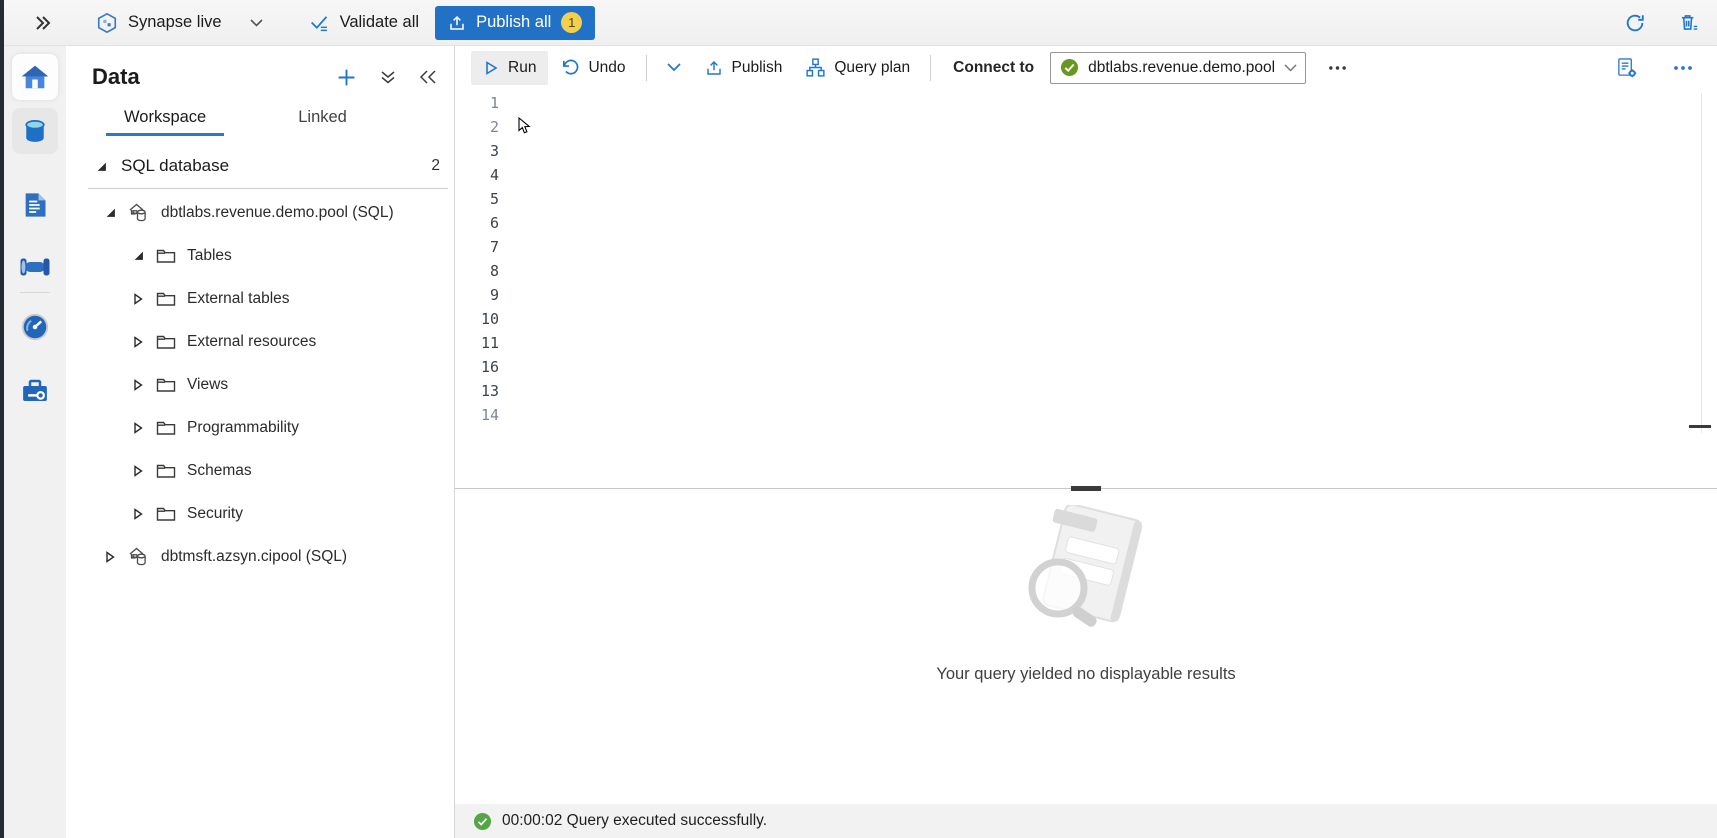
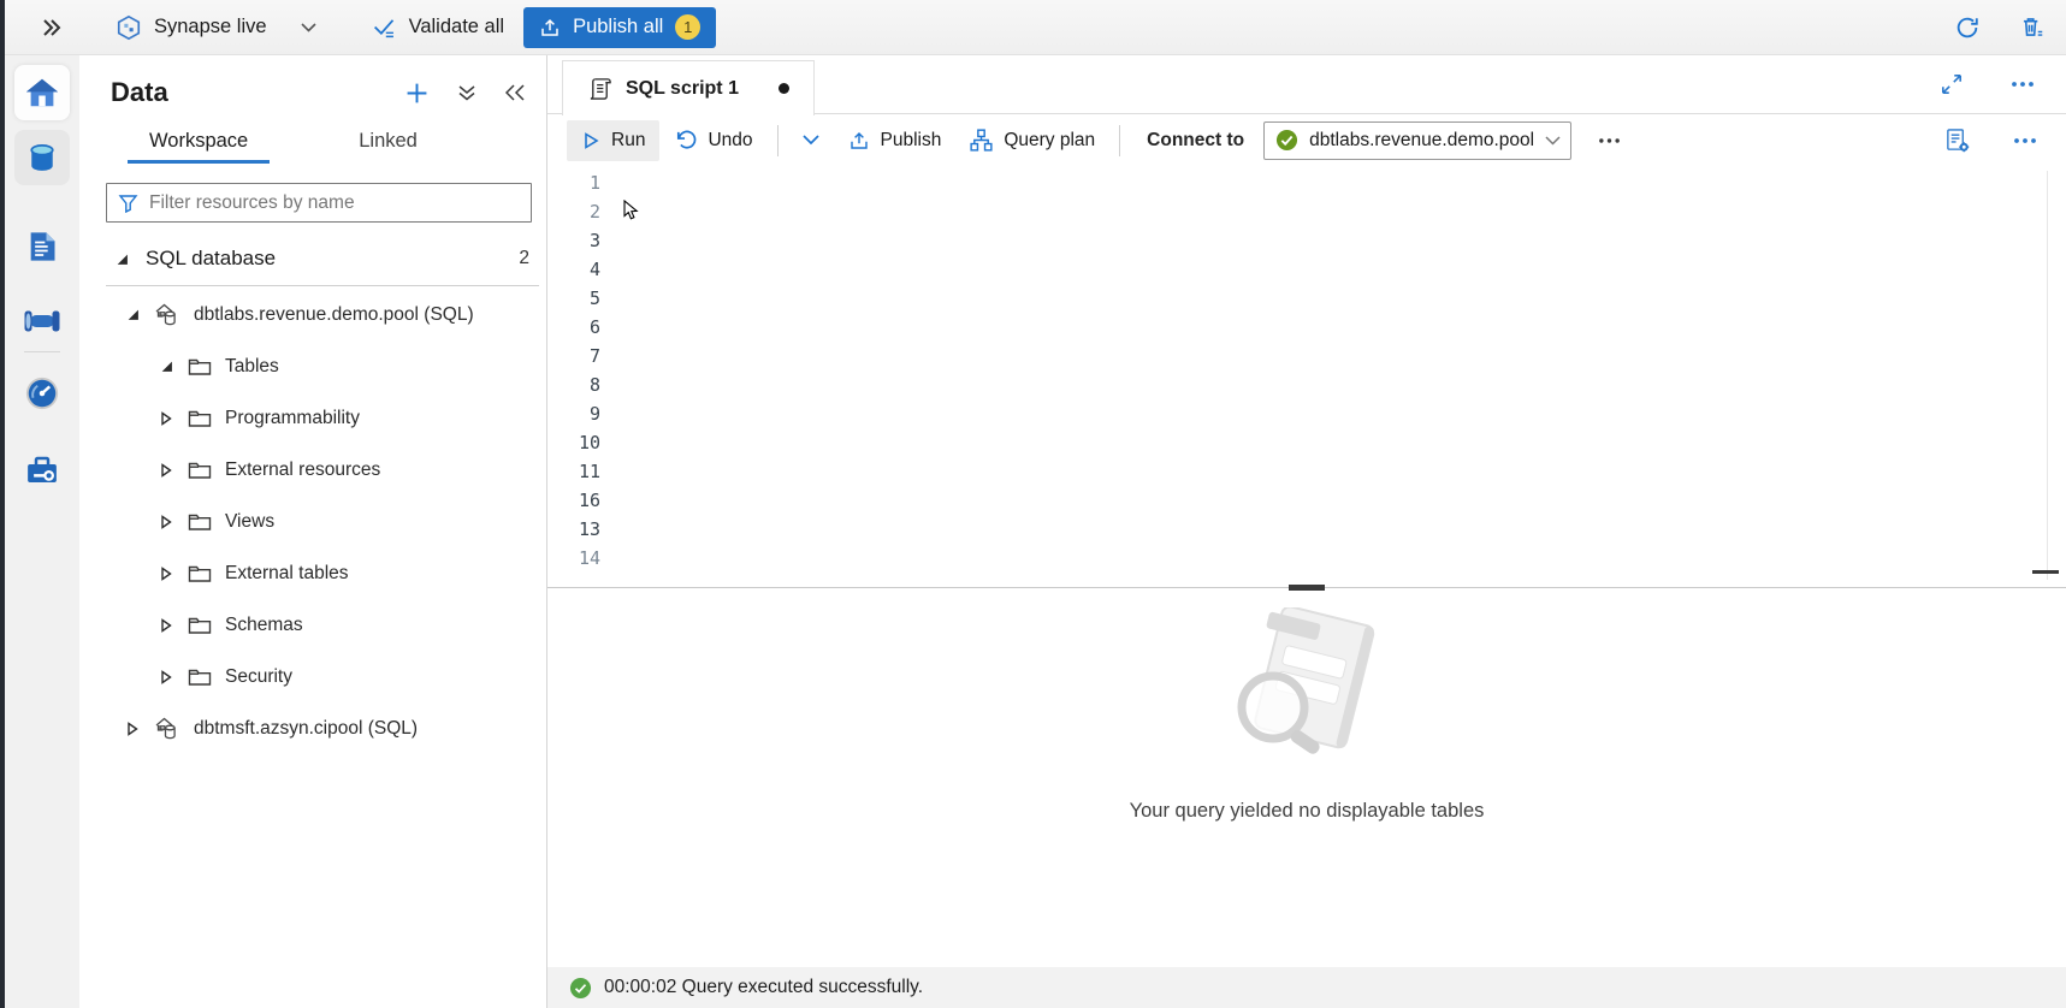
  Synapse live
  Validate all
  Publish all
  1
  Data
  Workspace
  Linked
+ Filter resources by name
  SQL database
  2
  dbtlabs.revenue.demo.pool (SQL)
  Tables
- External tables
+ Programmability
  External resources
  Views
- Programmability
+ External tables
  Schemas
  Security
  dbtmsft.azsyn.cipool (SQL)
+ SQL script 1
  Run
  Undo
  Publish
  Query plan
  Connect to
  dbtlabs.revenue.demo.pool
  1
  2
  3
  4
  5
  6
  7
  8
  9
  10
  11
  16
  13
  14
- Your query yielded no displayable results
+ Your query yielded no displayable tables
  00:00:02 Query executed successfully.
